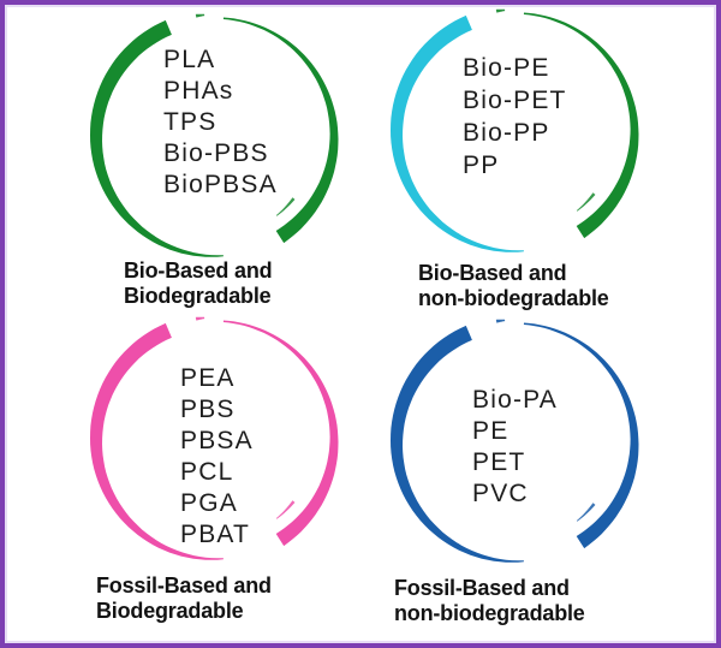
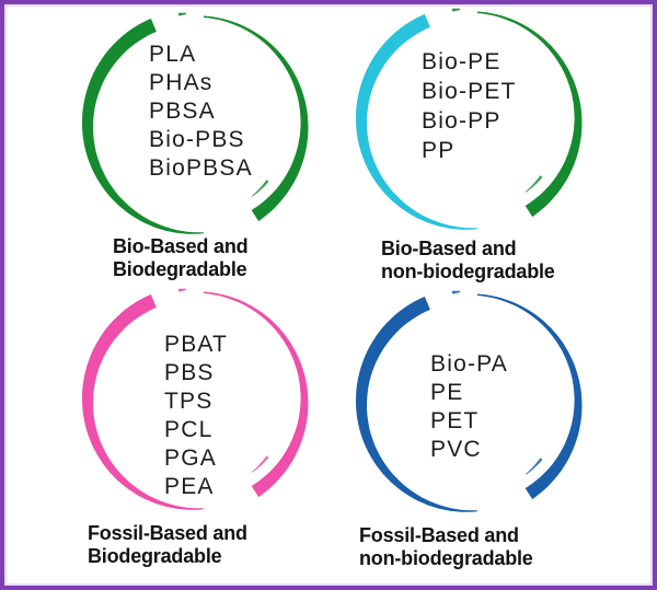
  PLA
  PHAs
- TPS
+ PBSA
  Bio-PBS
  BioPBSA
  Bio-Based and
  Biodegradable
  Bio-PE
  Bio-PET
  Bio-PP
  PP
  Bio-Based and
  non-biodegradable
- PEA
+ PBAT
  PBS
- PBSA
+ TPS
  PCL
  PGA
- PBAT
+ PEA
  Fossil-Based and
  Biodegradable
  Bio-PA
  PE
  PET
  PVC
  Fossil-Based and
  non-biodegradable
